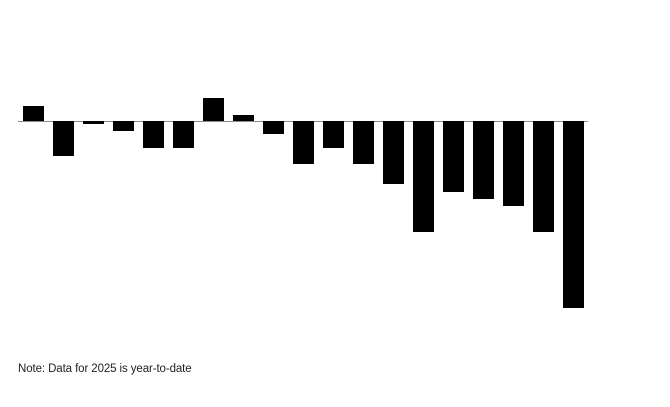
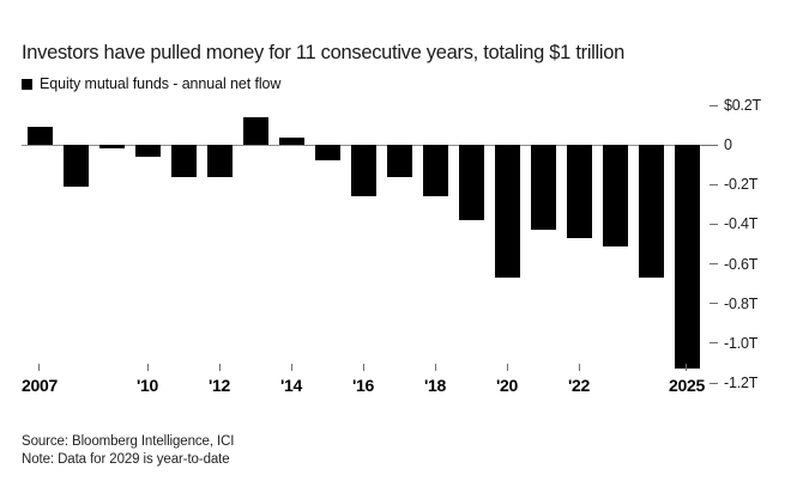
+ Investors have pulled money for 11 consecutive years, totaling $1 trillion
+ Equity mutual funds - annual net flow
+ $0.2T
+ 0
+ -0.2T
+ -0.4T
+ -0.6T
+ -0.8T
+ -1.0T
+ -1.2T
+ 2007
+ '10
+ '12
+ '14
+ '16
+ '18
+ '20
+ '22
+ 2025
+ Source: Bloomberg Intelligence, ICI
- Note: Data for 2025 is year-to-date
+ Note: Data for 2029 is year-to-date
